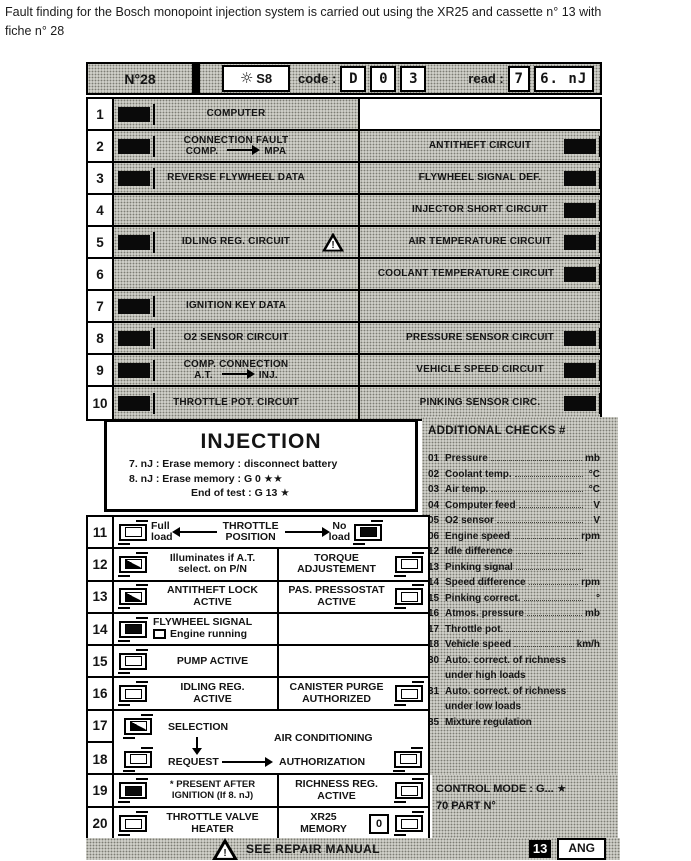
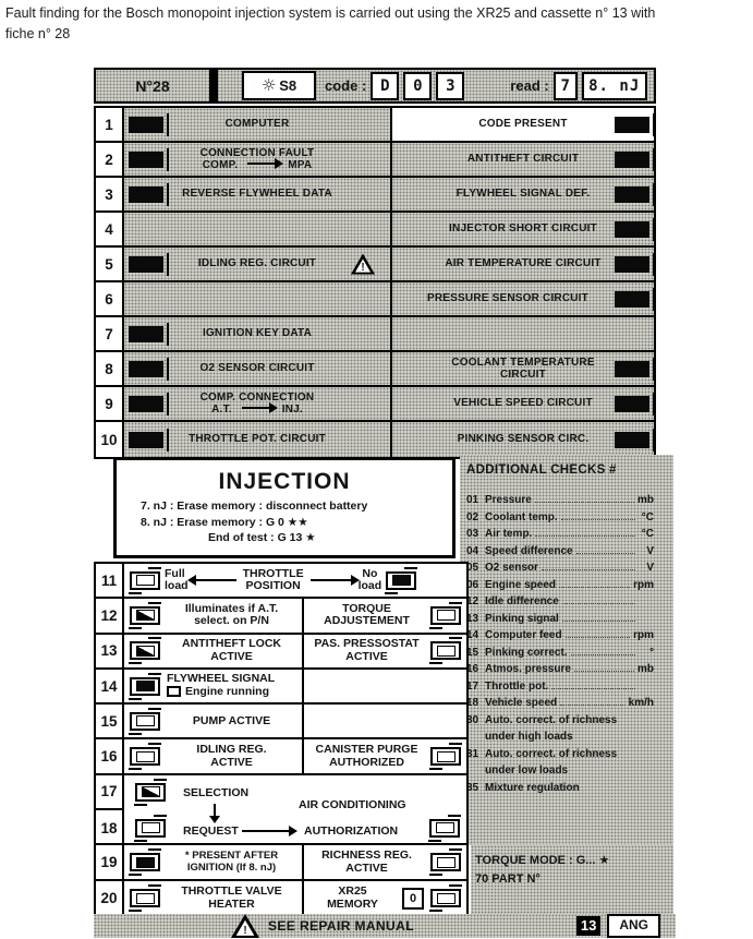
  Fault finding for the Bosch monopoint injection system is carried out using the XR25 and cassette n° 13 with
  fiche n° 28
  N°28
  ☼
  S8
  code :
  D
  0
  3
  read :
  7
- 6. nJ
+ 8. nJ
  1
  COMPUTER
+ CODE PRESENT
  2
  CONNECTION FAULT
  COMP. MPA
  ANTITHEFT CIRCUIT
  3
  REVERSE FLYWHEEL DATA
  FLYWHEEL SIGNAL DEF.
  4
  INJECTOR SHORT CIRCUIT
  5
  IDLING REG. CIRCUIT
  !
  AIR TEMPERATURE CIRCUIT
  6
- COOLANT TEMPERATURE CIRCUIT
+ PRESSURE SENSOR CIRCUIT
  7
  IGNITION KEY DATA
  8
  O2 SENSOR CIRCUIT
- PRESSURE SENSOR CIRCUIT
+ COOLANT TEMPERATURE CIRCUIT
  9
  COMP. CONNECTION
  A.T. INJ.
  VEHICLE SPEED CIRCUIT
  10
  THROTTLE POT. CIRCUIT
  PINKING SENSOR CIRC.
  ADDITIONAL CHECKS #
  01
  Pressure
  mb
  02
  Coolant temp.
  °C
  03
  Air temp.
  °C
  04
- Computer feed
+ Speed difference
  V
  05
  O2 sensor
  V
  06
  Engine speed
  rpm
  12
  Idle difference
  13
  Pinking signal
  14
- Speed difference
+ Computer feed
  rpm
  15
  Pinking correct.
  °
  16
  Atmos. pressure
  mb
  17
  Throttle pot.
  18
  Vehicle speed
  km/h
  30
  Auto. correct. of richness
  under high loads
  31
  Auto. correct. of richness
  under low loads
  35
  Mixture regulation
  INJECTION
  7. nJ : Erase memory : disconnect battery
  8. nJ : Erase memory : G 0 ★★
  End of test : G 13 ★
  11
  Full
  load
  THROTTLE
  POSITION
  No
  load
  12
  Illuminates if A.T.
  select. on P/N
  TORQUE
  ADJUSTEMENT
  13
  ANTITHEFT LOCK
  ACTIVE
  PAS. PRESSOSTAT
  ACTIVE
  14
  FLYWHEEL SIGNAL
  Engine running
  15
  PUMP ACTIVE
  16
  IDLING REG.
  ACTIVE
  CANISTER PURGE
  AUTHORIZED
  17
  18
  SELECTION
  AIR CONDITIONING
  REQUEST
  AUTHORIZATION
  19
  * PRESENT AFTER
  IGNITION (If 8. nJ)
  RICHNESS REG.
  ACTIVE
  20
  THROTTLE VALVE
  HEATER
  XR25
  MEMORY
  0
- CONTROL MODE : G... ★
+ TORQUE MODE : G... ★
  70 PART N°
  !
  SEE REPAIR MANUAL
  13
  ANG
